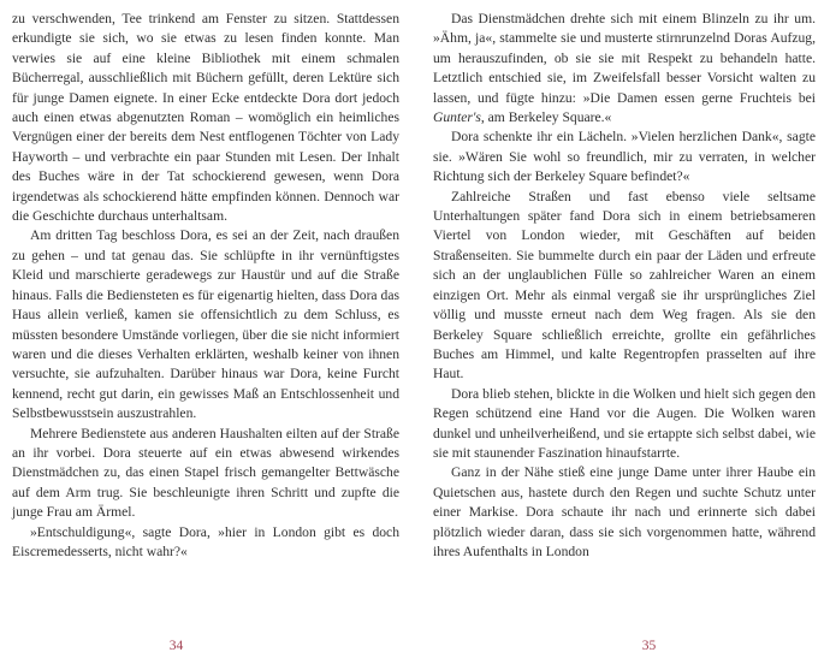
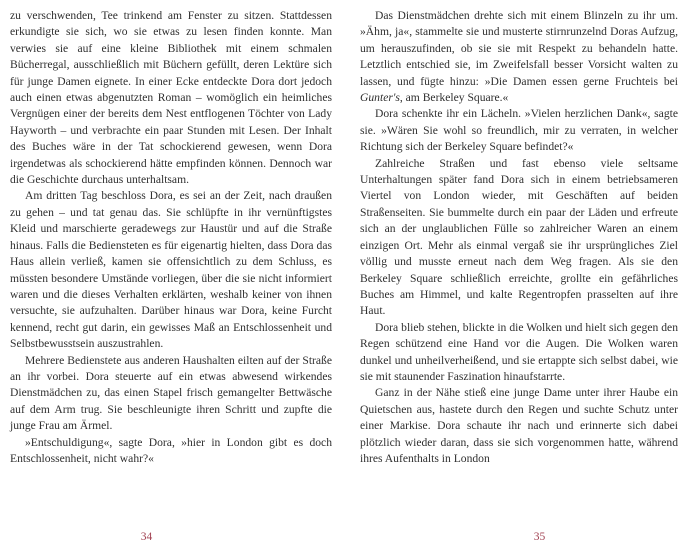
  zu verschwenden, Tee trinkend am Fenster zu sitzen. Stattdessen erkundigte sie sich, wo sie etwas zu lesen finden konnte. Man verwies sie auf eine kleine Bibliothek mit einem schmalen Bücherregal, ausschließlich mit Büchern gefüllt, deren Lektüre sich für junge Damen eignete. In einer Ecke entdeckte Dora dort jedoch auch einen etwas abgenutzten Roman – womöglich ein heimliches Vergnügen einer der bereits dem Nest entflogenen Töchter von Lady Hayworth – und verbrachte ein paar Stunden mit Lesen. Der Inhalt des Buches wäre in der Tat schockierend gewesen, wenn Dora irgendetwas als schockierend hätte empfinden können. Dennoch war die Geschichte durchaus unterhaltsam.
  Am dritten Tag beschloss Dora, es sei an der Zeit, nach draußen zu gehen – und tat genau das. Sie schlüpfte in ihr vernünftigstes Kleid und marschierte geradewegs zur Haustür und auf die Straße hinaus. Falls die Bediensteten es für eigenartig hielten, dass Dora das Haus allein verließ, kamen sie offensichtlich zu dem Schluss, es müssten besondere Umstände vorliegen, über die sie nicht informiert waren und die dieses Verhalten erklärten, weshalb keiner von ihnen versuchte, sie aufzuhalten. Darüber hinaus war Dora, keine Furcht kennend, recht gut darin, ein gewisses Maß an Entschlossenheit und Selbstbewusstsein auszustrahlen.
  Mehrere Bedienstete aus anderen Haushalten eilten auf der Straße an ihr vorbei. Dora steuerte auf ein etwas abwesend wirkendes Dienstmädchen zu, das einen Stapel frisch gemangelter Bettwäsche auf dem Arm trug. Sie beschleunigte ihren Schritt und zupfte die junge Frau am Ärmel.
- »Entschuldigung«, sagte Dora, »hier in London gibt es doch Eiscremedesserts, nicht wahr?«
+ »Entschuldigung«, sagte Dora, »hier in London gibt es doch Entschlossenheit, nicht wahr?«
  34
  Das Dienstmädchen drehte sich mit einem Blinzeln zu ihr um. »Ähm, ja«, stammelte sie und musterte stirnrunzelnd Doras Aufzug, um herauszufinden, ob sie sie mit Respekt zu behandeln hatte. Letztlich entschied sie, im Zweifelsfall besser Vorsicht walten zu lassen, und fügte hinzu: »Die Damen essen gerne Fruchteis bei Gunter's, am Berkeley Square.«
  Dora schenkte ihr ein Lächeln. »Vielen herzlichen Dank«, sagte sie. »Wären Sie wohl so freundlich, mir zu verraten, in welcher Richtung sich der Berkeley Square befindet?«
  Zahlreiche Straßen und fast ebenso viele seltsame Unterhaltungen später fand Dora sich in einem betriebsameren Viertel von London wieder, mit Geschäften auf beiden Straßenseiten. Sie bummelte durch ein paar der Läden und erfreute sich an der unglaublichen Fülle so zahlreicher Waren an einem einzigen Ort. Mehr als einmal vergaß sie ihr ursprüngliches Ziel völlig und musste erneut nach dem Weg fragen. Als sie den Berkeley Square schließlich erreichte, grollte ein gefährliches Buches am Himmel, und kalte Regentropfen prasselten auf ihre Haut.
  Dora blieb stehen, blickte in die Wolken und hielt sich gegen den Regen schützend eine Hand vor die Augen. Die Wolken waren dunkel und unheilverheißend, und sie ertappte sich selbst dabei, wie sie mit staunender Faszination hinaufstarrte.
  Ganz in der Nähe stieß eine junge Dame unter ihrer Haube ein Quietschen aus, hastete durch den Regen und suchte Schutz unter einer Markise. Dora schaute ihr nach und erinnerte sich dabei plötzlich wieder daran, dass sie sich vorgenommen hatte, während ihres Aufenthalts in London
  35
